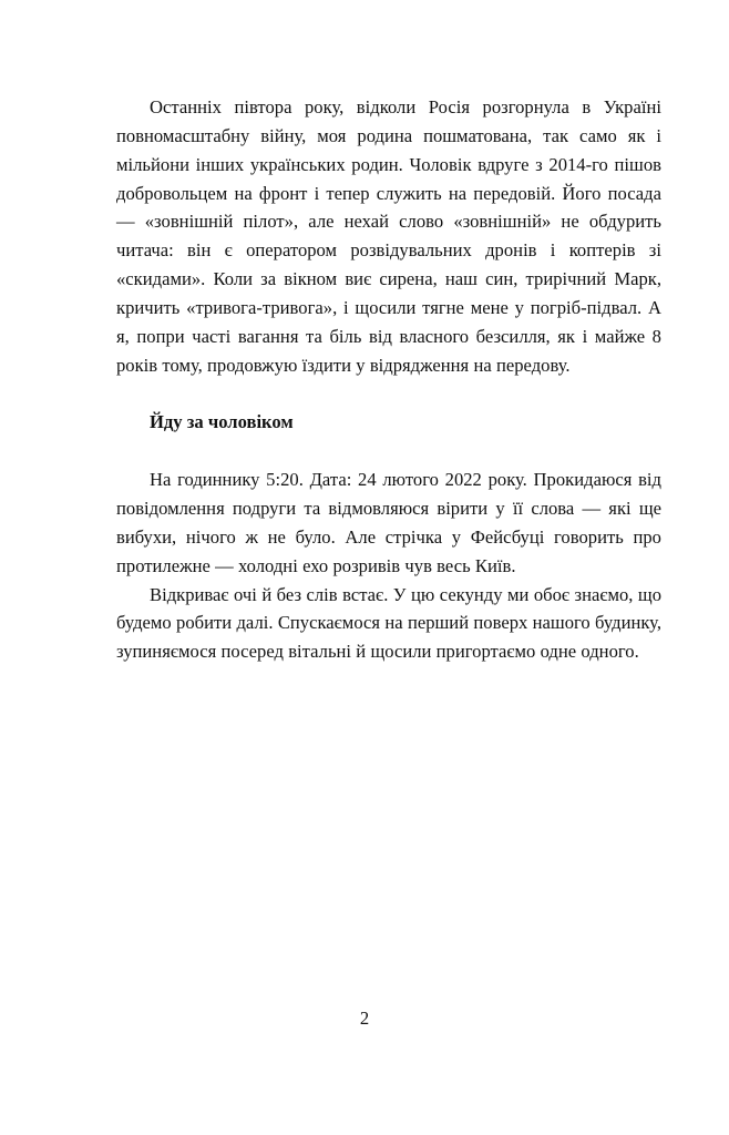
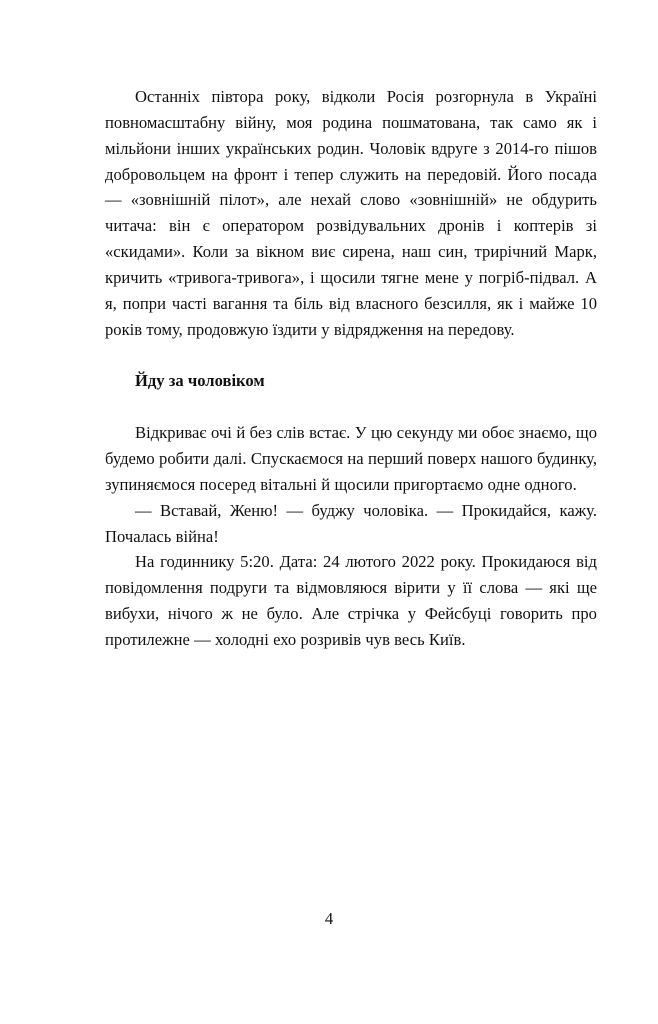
- Останніх півтора року, відколи Росія розгорнула в Україні повномасштабну війну, моя родина пошматована, так само як і мільйони інших українських родин. Чоловік вдруге з 2014-го пішов добровольцем на фронт і тепер служить на передовій. Його посада — «зовнішній пілот», але нехай слово «зовнішній» не обдурить читача: він є оператором розвідувальних дронів і коптерів зі «скидами». Коли за вікном виє сирена, наш син, трирічний Марк, кричить «тривога-тривога», і щосили тягне мене у погріб-підвал. А я, попри часті вагання та біль від власного безсилля, як і майже 8 років тому, продовжую їздити у відрядження на передову.
+ Останніх півтора року, відколи Росія розгорнула в Україні повномасштабну війну, моя родина пошматована, так само як і мільйони інших українських родин. Чоловік вдруге з 2014-го пішов добровольцем на фронт і тепер служить на передовій. Його посада — «зовнішній пілот», але нехай слово «зовнішній» не обдурить читача: він є оператором розвідувальних дронів і коптерів зі «скидами». Коли за вікном виє сирена, наш син, трирічний Марк, кричить «тривога-тривога», і щосили тягне мене у погріб-підвал. А я, попри часті вагання та біль від власного безсилля, як і майже 10 років тому, продовжую їздити у відрядження на передову.
  Йду за чоловіком
- На годиннику 5:20. Дата: 24 лютого 2022 року. Прокидаюся від повідомлення подруги та відмовляюся вірити у її слова — які ще вибухи, нічого ж не було. Але стрічка у Фейсбуці говорить про протилежне — холодні ехо розривів чув весь Київ.
+ Відкриває очі й без слів встає. У цю секунду ми обоє знаємо, що будемо робити далі. Спускаємося на перший поверх нашого будинку, зупиняємося посеред вітальні й щосили пригортаємо одне одного.
+ — Вставай, Женю! — буджу чоловіка. — Прокидайся, кажу. Почалась війна!
- Відкриває очі й без слів встає. У цю секунду ми обоє знаємо, що будемо робити далі. Спускаємося на перший поверх нашого будинку, зупиняємося посеред вітальні й щосили пригортаємо одне одного.
+ На годиннику 5:20. Дата: 24 лютого 2022 року. Прокидаюся від повідомлення подруги та відмовляюся вірити у її слова — які ще вибухи, нічого ж не було. Але стрічка у Фейсбуці говорить про протилежне — холодні ехо розривів чув весь Київ.
- 2
+ 4
